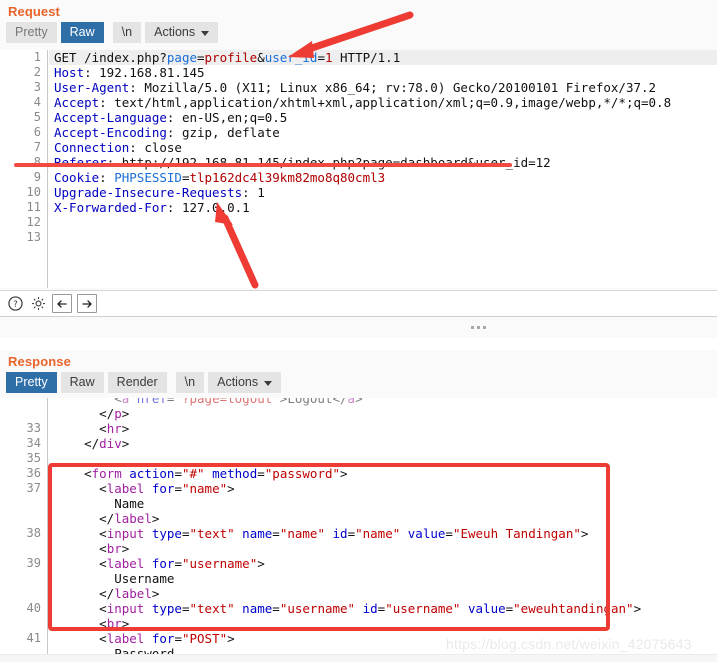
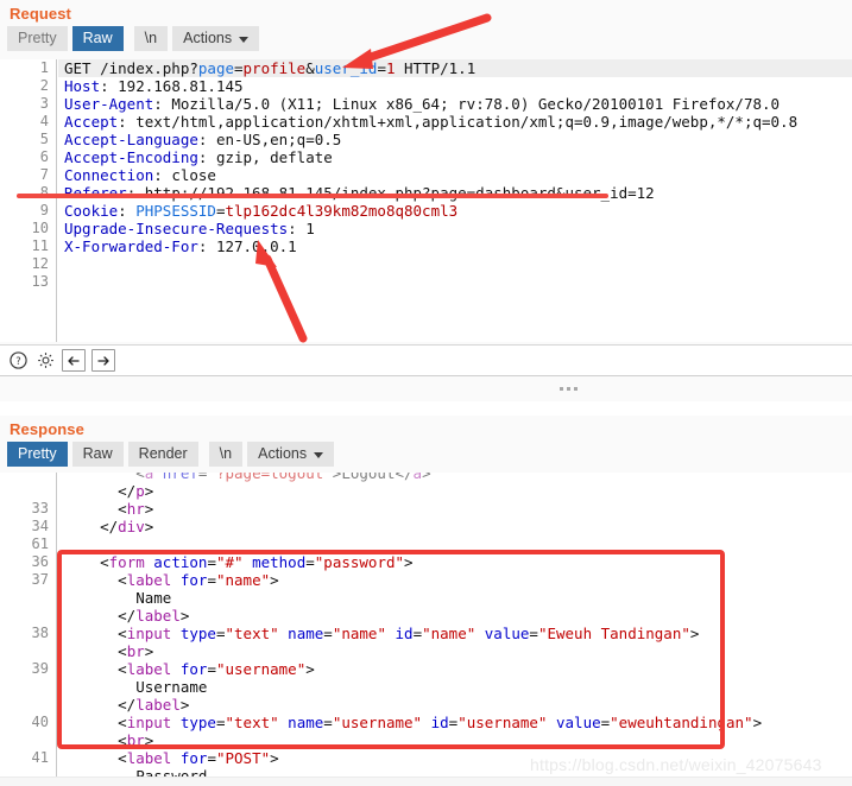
  Request
  Pretty
  Raw
  \n
  Actions
  1
  2
  3
  4
  5
  6
  7
  8
  9
  10
  11
  12
  13
  GET /index.php?page=profile&user_ =1 HTTP/1.1
  Host: 192.168.81.145
- User-Agent: Mozilla/5.0 (X11; Linux x86_64; rv:78.0) Gecko/20100101 Firefox/37.2
+ User-Agent: Mozilla/5.0 (X11; Linux x86_64; rv:78.0) Gecko/20100101 Firefox/78.0
  Accept: text/html,application/xhtml+xml,application/xml;q=0.9,image/webp,*/*;q=0.8
  Accept-Language: en-US,en;q=0.5
  Accept-Encoding: gzip, deflate
  Connection: close
  Cookie: PHPSESSID=tlp162dc4l39km82mo8q80cml3
  Upgrade-Insecure-Requests: 1
  X-Forwarded-For: 127.0.0.1
  ?
  Response
  Pretty
  Raw
  Render
  \n
  Actions
  33
  34
- 35
+ 61
  36
  37
  38
  39
  40
  41
  <a href="?page=logout">Logout</a>
  </p>
  <hr>
  </div>
  <form action="#" method="password">
  <label for="name">
  Name
  </label>
  <input type="text" name="name" id="name" value="Eweuh Tandingan">
  <br>
  <label for="username">
  Username
  </label>
  <input type="text" name="username" id="username" value="eweuhtandingan">
  <br>
  <label for="POST">
